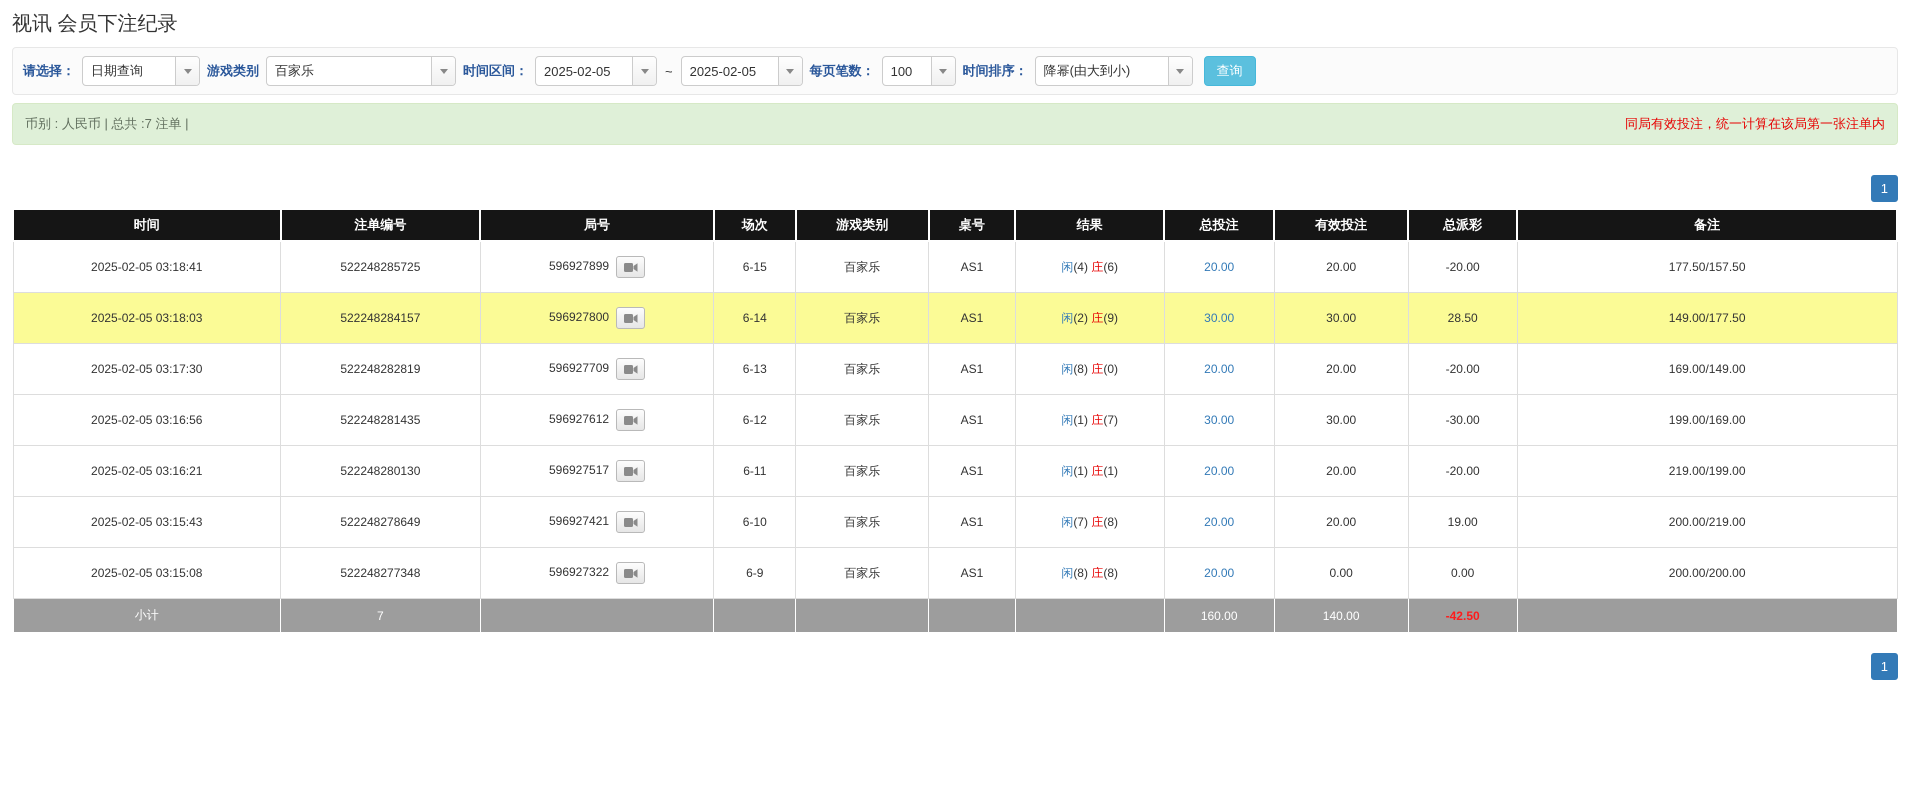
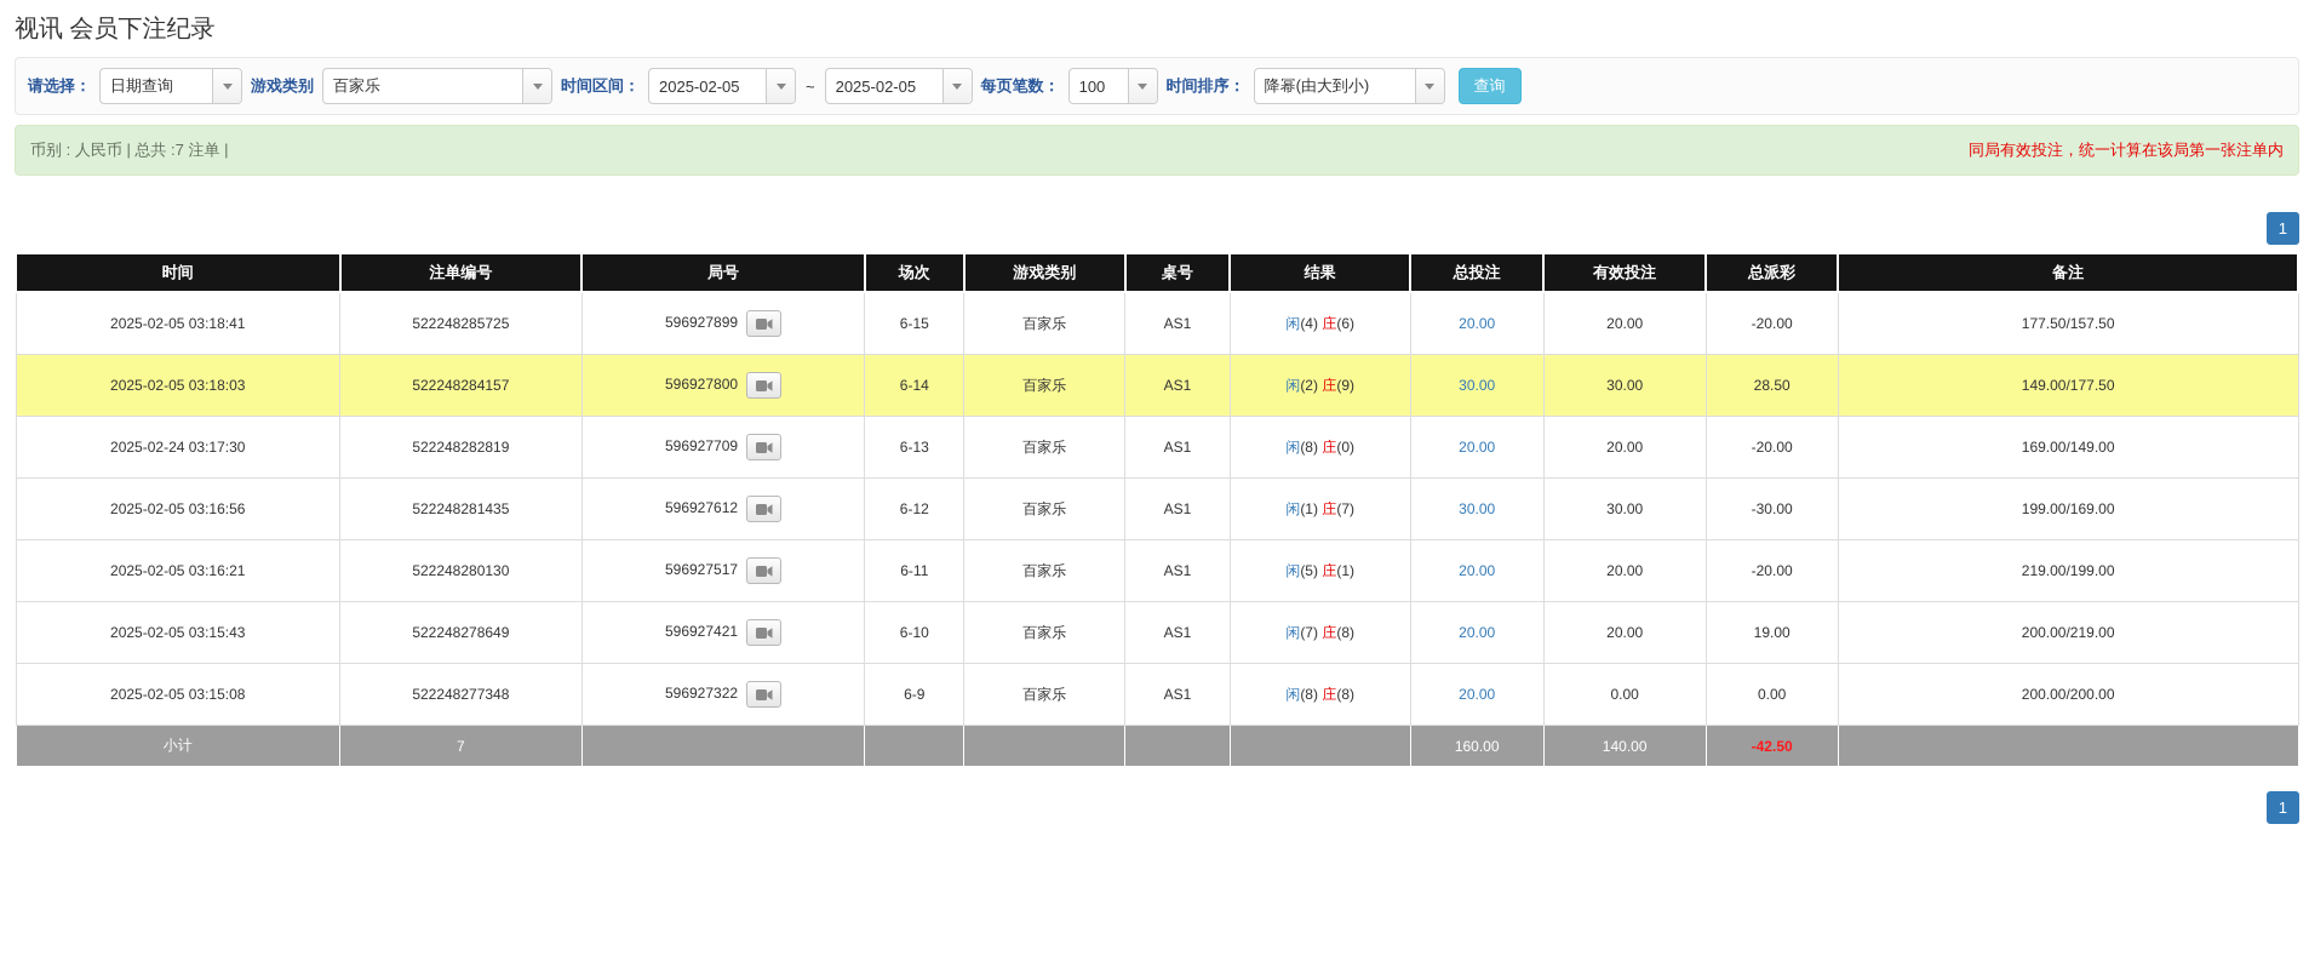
  视讯 会员下注纪录
  请选择：
  日期查询
  游戏类别
  百家乐
  时间区间：
  2025-02-05
  ~
  2025-02-05
  每页笔数：
  100
  时间排序：
  降幂(由大到小)
  查询
  币别 : 人民币 | 总共 :7 注单 |
  同局有效投注，统一计算在该局第一张注单内
  1
  时间	注单编号	局号	场次	游戏类别	桌号	结果	总投注	有效投注	总派彩	备注
  2025-02-05 03:18:41	522248285725	596927899	6-15	百家乐	AS1	闲(4) 庄(6)	20.00	20.00	-20.00	177.50/157.50
  2025-02-05 03:18:03	522248284157	596927800	6-14	百家乐	AS1	闲(2) 庄(9)	30.00	30.00	28.50	149.00/177.50
- 2025-02-05 03:17:30	522248282819	596927709	6-13	百家乐	AS1	闲(8) 庄(0)	20.00	20.00	-20.00	169.00/149.00
+ 2025-02-24 03:17:30	522248282819	596927709	6-13	百家乐	AS1	闲(8) 庄(0)	20.00	20.00	-20.00	169.00/149.00
  2025-02-05 03:16:56	522248281435	596927612	6-12	百家乐	AS1	闲(1) 庄(7)	30.00	30.00	-30.00	199.00/169.00
- 2025-02-05 03:16:21	522248280130	596927517	6-11	百家乐	AS1	闲(1) 庄(1)	20.00	20.00	-20.00	219.00/199.00
+ 2025-02-05 03:16:21	522248280130	596927517	6-11	百家乐	AS1	闲(5) 庄(1)	20.00	20.00	-20.00	219.00/199.00
  2025-02-05 03:15:43	522248278649	596927421	6-10	百家乐	AS1	闲(7) 庄(8)	20.00	20.00	19.00	200.00/219.00
  2025-02-05 03:15:08	522248277348	596927322	6-9	百家乐	AS1	闲(8) 庄(8)	20.00	0.00	0.00	200.00/200.00
  小计	7						160.00	140.00	-42.50
  1
